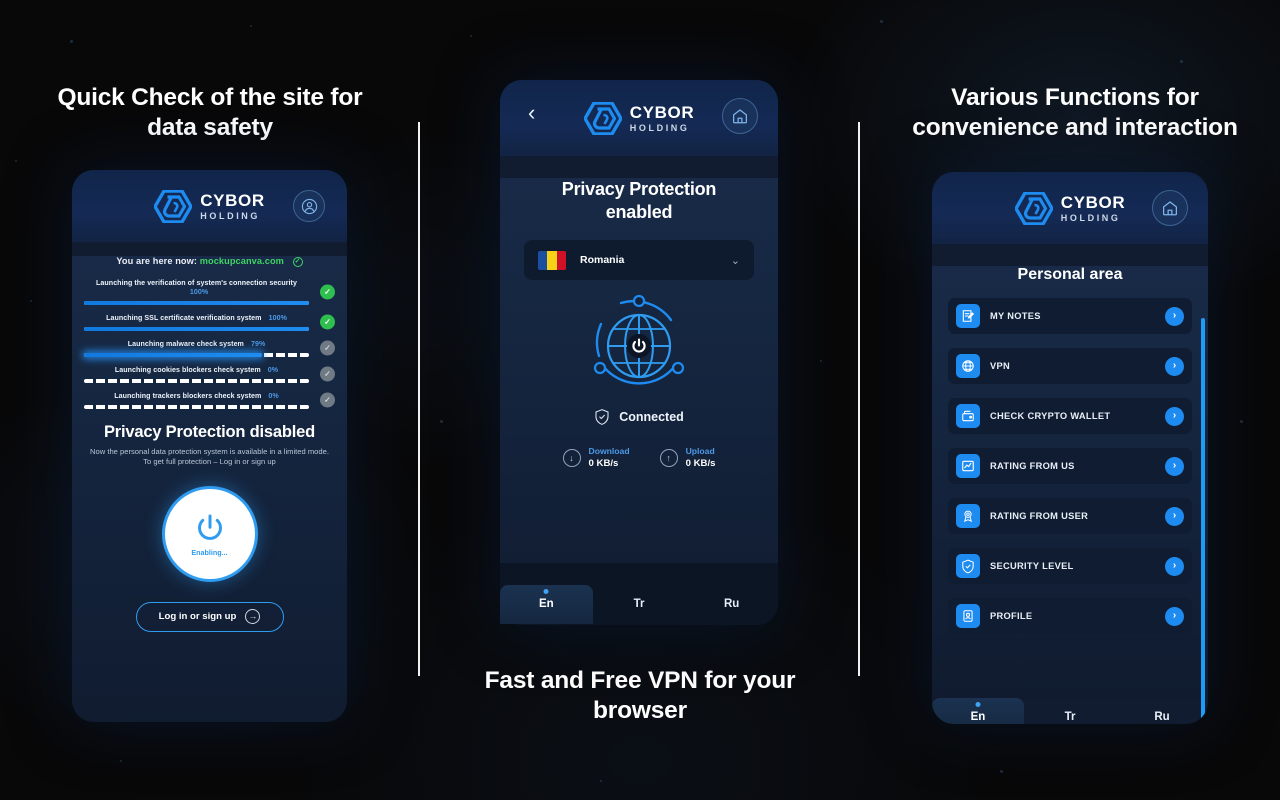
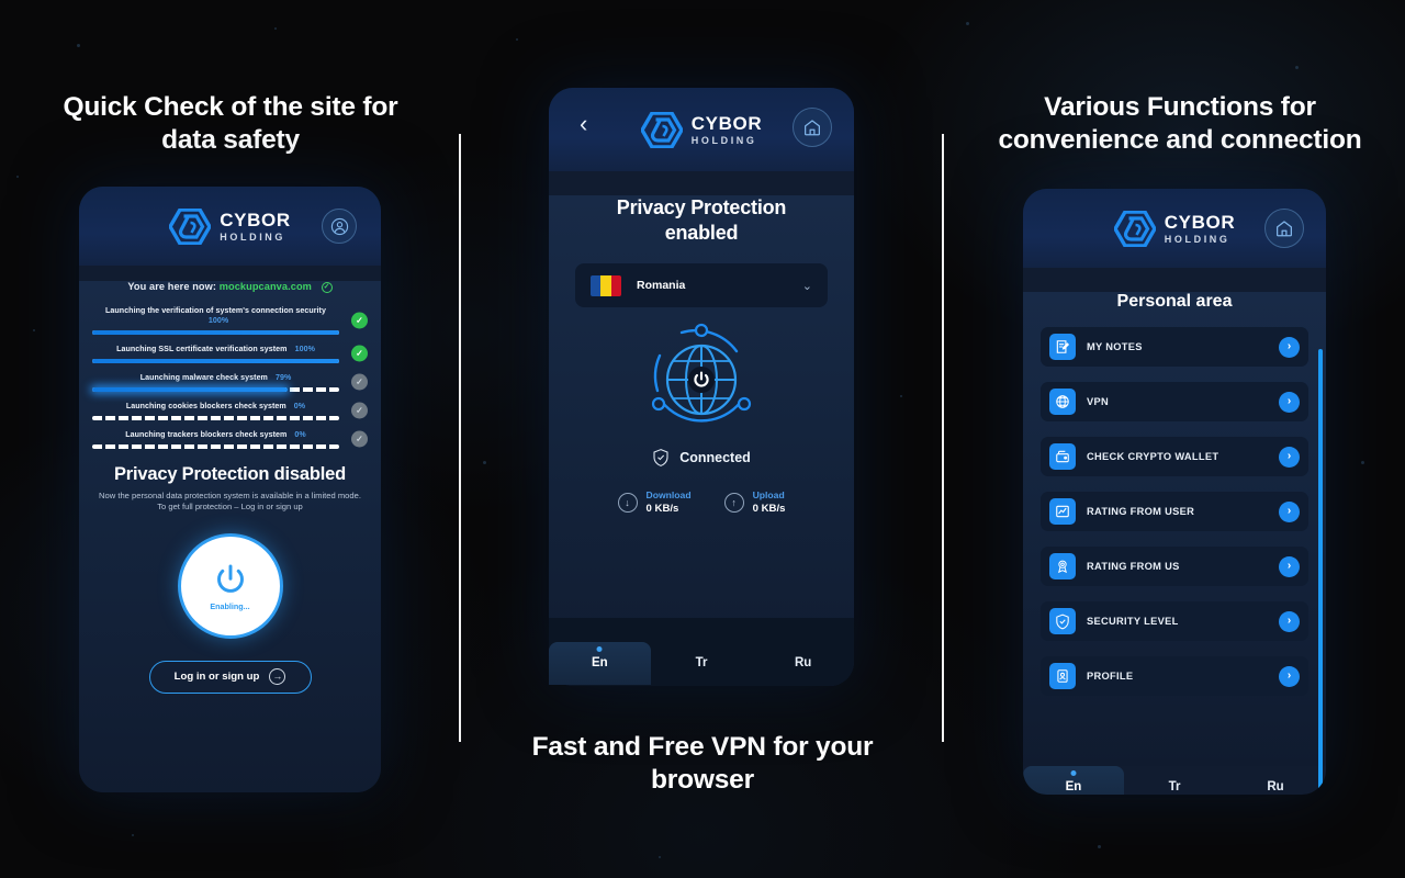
  Quick Check of the site for data safety
- Various Functions for convenience and interaction
+ Various Functions for convenience and connection
  Fast and Free VPN for your browser
  CYBOR
  HOLDING
  You are here now: mockupcanva.com
  Launching the verification of system's connection security 100%
  ✓
  Launching SSL certificate verification system 100%
  ✓
  Launching malware check system 79%
  ✓
  Launching cookies blockers check system 0%
  ✓
  Launching trackers blockers check system 0%
  ✓
  Privacy Protection disabled
  Now the personal data protection system is available in a limited mode. To get full protection – Log in or sign up
  Enabling...
  Log in or sign up
  →
  ‹
  CYBOR
  HOLDING
  Privacy Protection enabled
  Romania
  ⌄
  Connected
  ↓
  Download
  0 KB/s
  ↑
  Upload
  0 KB/s
  En
  Tr
  Ru
  CYBOR
  HOLDING
  Personal area
  MY NOTES
  ›
  VPN
  ›
  CHECK CRYPTO WALLET
  ›
- RATING FROM US
+ RATING FROM USER
  ›
- RATING FROM USER
+ RATING FROM US
  ›
  SECURITY LEVEL
  ›
  PROFILE
  ›
  En
  Tr
  Ru
